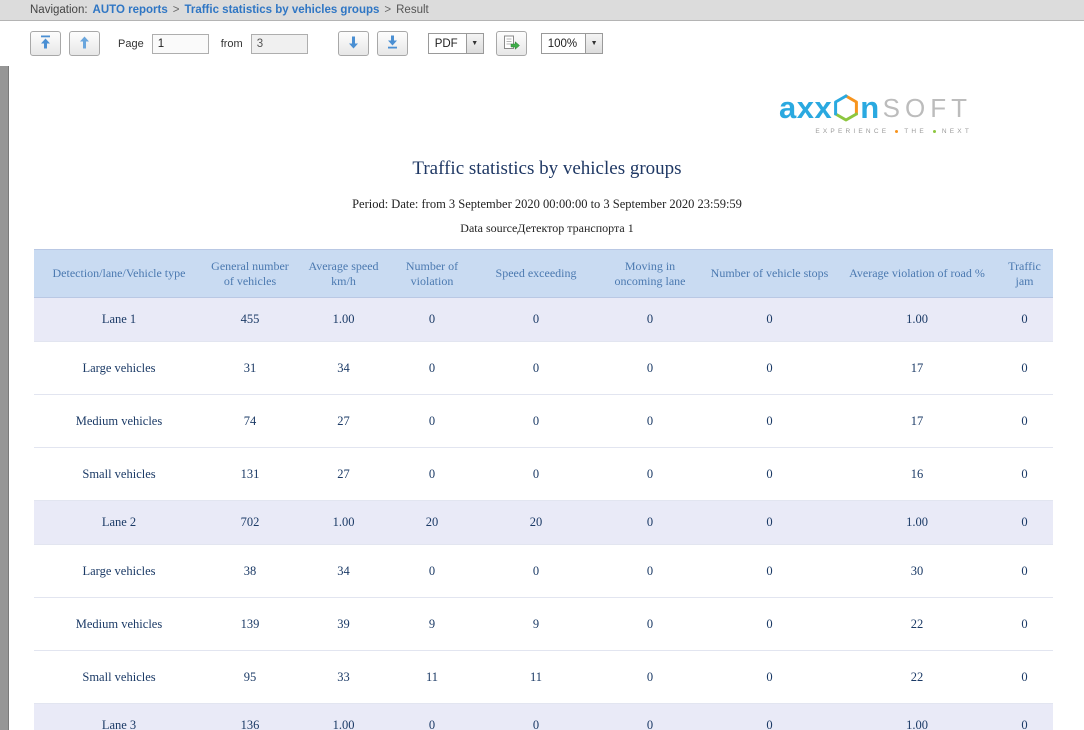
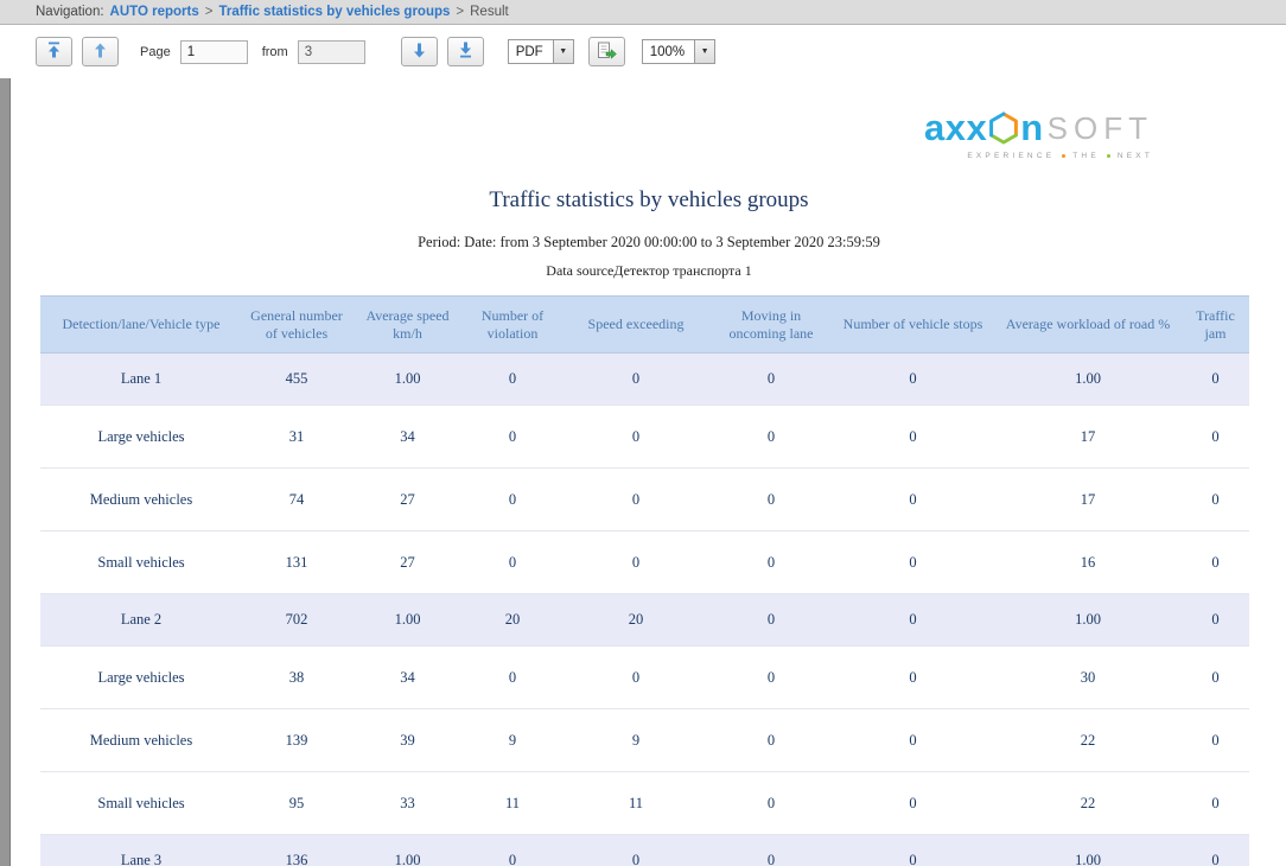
  Navigation:
  AUTO reports
  >
  Traffic statistics by vehicles groups
  >
  Result
  Page
  1
  from
  3
  PDF
  100%
  axx
  n
  SOFT
  Traffic statistics by vehicles groups
  Period: Date: from 3 September 2020 00:00:00 to 3 September 2020 23:59:59
  Data sourceДетектор транспорта 1
- Detection/lane/Vehicle type	General number of vehicles	Average speed km/h	Number of violation	Speed exceeding	Moving in oncoming lane	Number of vehicle stops	Average violation of road %	Traffic jam
+ Detection/lane/Vehicle type	General number of vehicles	Average speed km/h	Number of violation	Speed exceeding	Moving in oncoming lane	Number of vehicle stops	Average workload of road %	Traffic jam
  Lane 1	455	1.00	0	0	0	0	1.00	0
  Large vehicles	31	34	0	0	0	0	17	0
  Medium vehicles	74	27	0	0	0	0	17	0
  Small vehicles	131	27	0	0	0	0	16	0
  Lane 2	702	1.00	20	20	0	0	1.00	0
  Large vehicles	38	34	0	0	0	0	30	0
  Medium vehicles	139	39	9	9	0	0	22	0
  Small vehicles	95	33	11	11	0	0	22	0
  Lane 3	136	1.00	0	0	0	0	1.00	0
